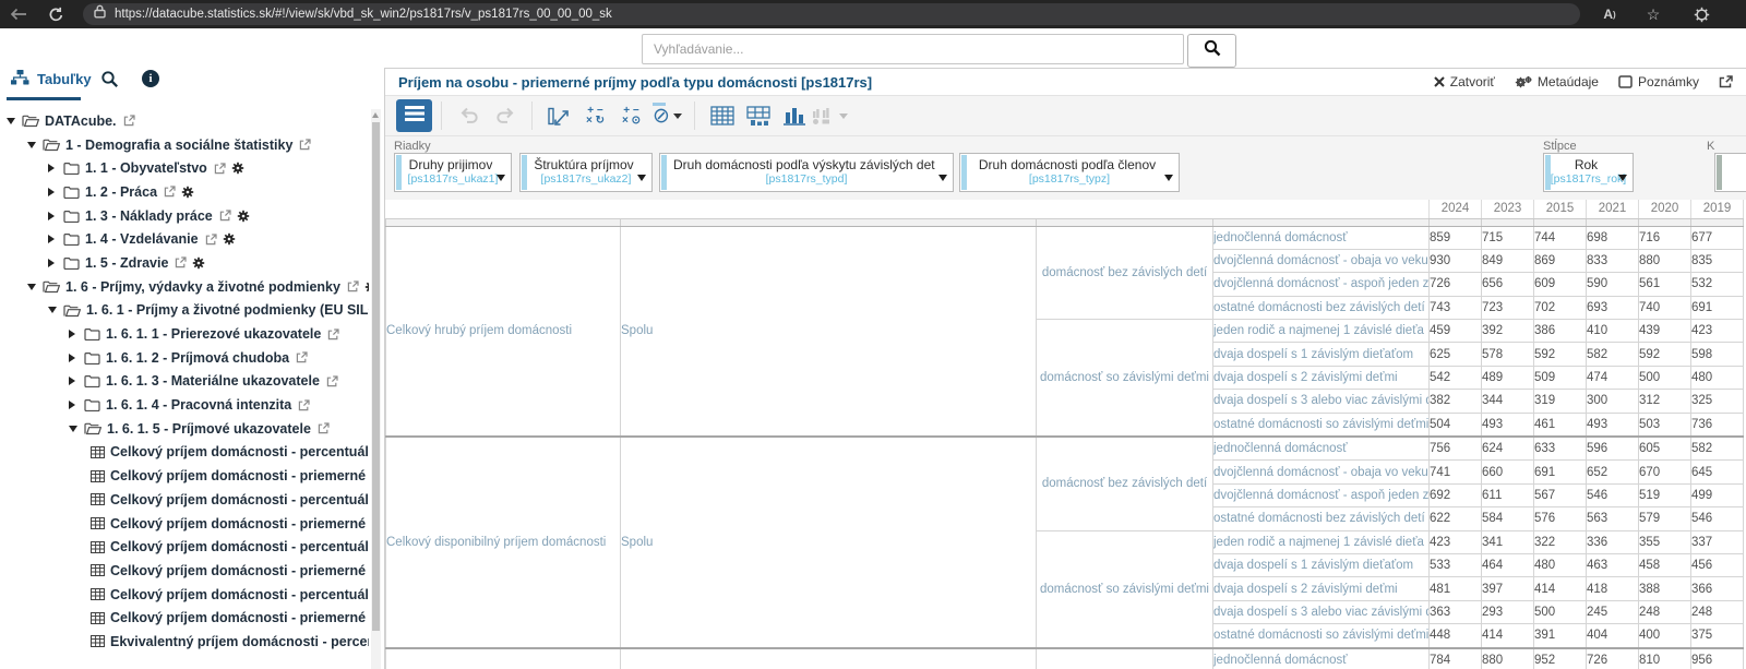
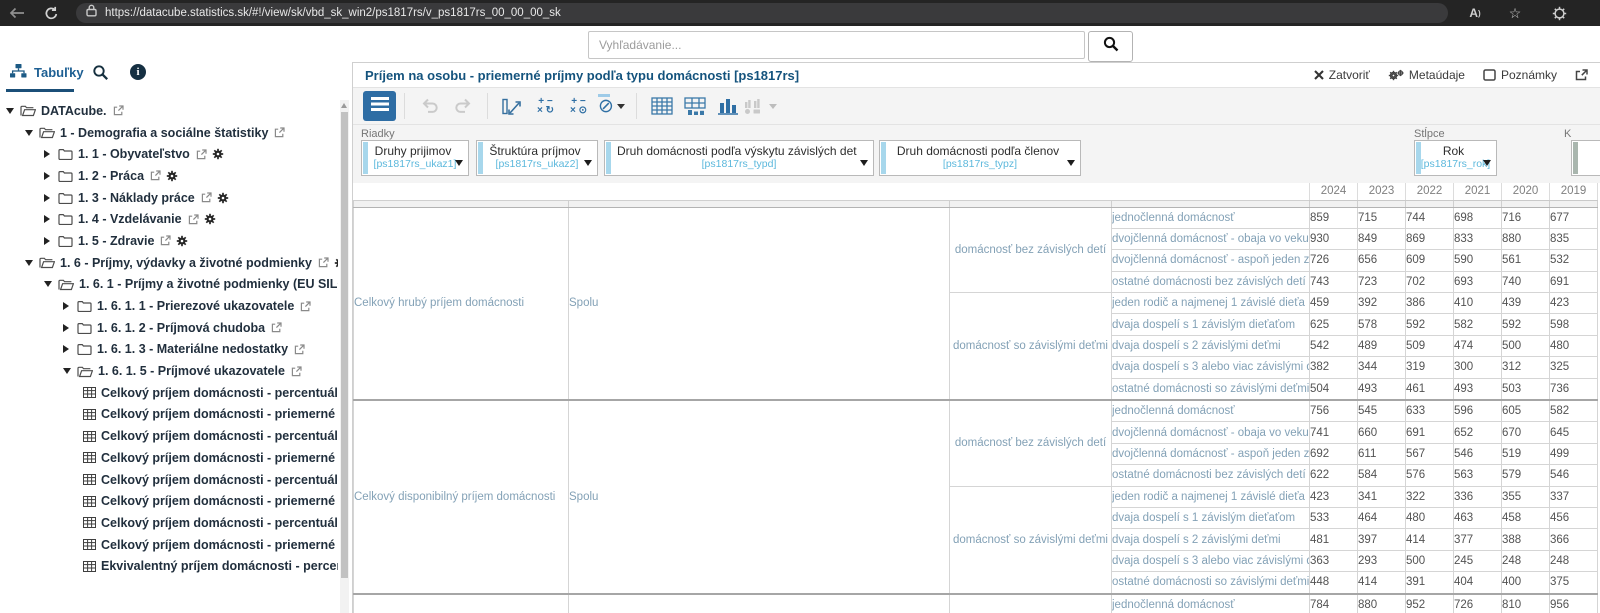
  https://datacube.statistics.sk/#!/view/sk/vbd_sk_win2/ps1817rs/v_ps1817rs_00_00_00_sk
  A
  )
  ☆
  Tabuľky
  i
  DATAcube.
  1 - Demografia a sociálne štatistiky
  1. 1 - Obyvateľstvo
  1. 2 - Práca
  1. 3 - Náklady práce
  1. 4 - Vzdelávanie
  1. 5 - Zdravie
  1. 6 - Príjmy, výdavky a životné podmienky
  1. 6. 1 - Príjmy a životné podmienky (EU SIL
  1. 6. 1. 1 - Prierezové ukazovatele
  1. 6. 1. 2 - Príjmová chudoba
- 1. 6. 1. 3 - Materiálne ukazovatele
+ 1. 6. 1. 3 - Materiálne nedostatky
- 1. 6. 1. 4 - Pracovná intenzita
  1. 6. 1. 5 - Príjmové ukazovatele
  Celkový príjem domácnosti - percentuál
  Celkový príjem domácnosti - priemerné
  Celkový príjem domácnosti - percentuál
  Celkový príjem domácnosti - priemerné
  Celkový príjem domácnosti - percentuál
  Celkový príjem domácnosti - priemerné
  Celkový príjem domácnosti - percentuál
  Celkový príjem domácnosti - priemerné
  Ekvivalentný príjem domácnosti - perce
  Vyhľadávanie...
  Príjem na osobu - priemerné príjmy podľa typu domácnosti [ps1817rs]
  Zatvoriť
  Metaúdaje
  Poznámky
  + −
  × ↻
  + −
  × ⊙
  ⊘
  Riadky
  Druhy prijimov
  [ps1817rs_ukaz1]
  Štruktúra príjmov
  [ps1817rs_ukaz2]
  Druh domácnosti podľa výskytu závislých det
  [ps1817rs_typd]
  Druh domácnosti podľa členov
  [ps1817rs_typz]
  Stĺpce
  Rok
  [ps1817rs_rok]
  K
- 	2024	2023	2015	2021	2020	2019
+ 	2024	2023	2022	2021	2020	2019
  Celkový hrubý príjem domácnosti	Spolu	domácnosť bez závislých detí	jednočlenná domácnosť	859	715	744	698	716	677
  dvojčlenná domácnosť - obaja vo veku	930	849	869	833	880	835
  dvojčlenná domácnosť - aspoň jeden z	726	656	609	590	561	532
  ostatné domácnosti bez závislých detí	743	723	702	693	740	691
  domácnosť so závislými deťmi	jeden rodič a najmenej 1 závislé dieťa	459	392	386	410	439	423
  dvaja dospelí s 1 závislým dieťaťom	625	578	592	582	592	598
  dvaja dospelí s 2 závislými deťmi	542	489	509	474	500	480
  dvaja dospelí s 3 alebo viac závislými	382	344	319	300	312	325
  ostatné domácnosti so závislými deťmi	504	493	461	493	503	736
- Celkový disponibilný príjem domácnosti	Spolu	domácnosť bez závislých detí	jednočlenná domácnosť	756	624	633	596	605	582
+ Celkový disponibilný príjem domácnosti	Spolu	domácnosť bez závislých detí	jednočlenná domácnosť	756	545	633	596	605	582
  dvojčlenná domácnosť - obaja vo veku	741	660	691	652	670	645
  dvojčlenná domácnosť - aspoň jeden z	692	611	567	546	519	499
  ostatné domácnosti bez závislých detí	622	584	576	563	579	546
  domácnosť so závislými deťmi	jeden rodič a najmenej 1 závislé dieťa	423	341	322	336	355	337
  dvaja dospelí s 1 závislým dieťaťom	533	464	480	463	458	456
- dvaja dospelí s 2 závislými deťmi	481	397	414	418	388	366
+ dvaja dospelí s 2 závislými deťmi	481	397	414	377	388	366
  dvaja dospelí s 3 alebo viac závislými	363	293	500	245	248	248
  ostatné domácnosti so závislými deťmi	448	414	391	404	400	375
  			jednočlenná domácnosť	784	880	952	726	810	956
